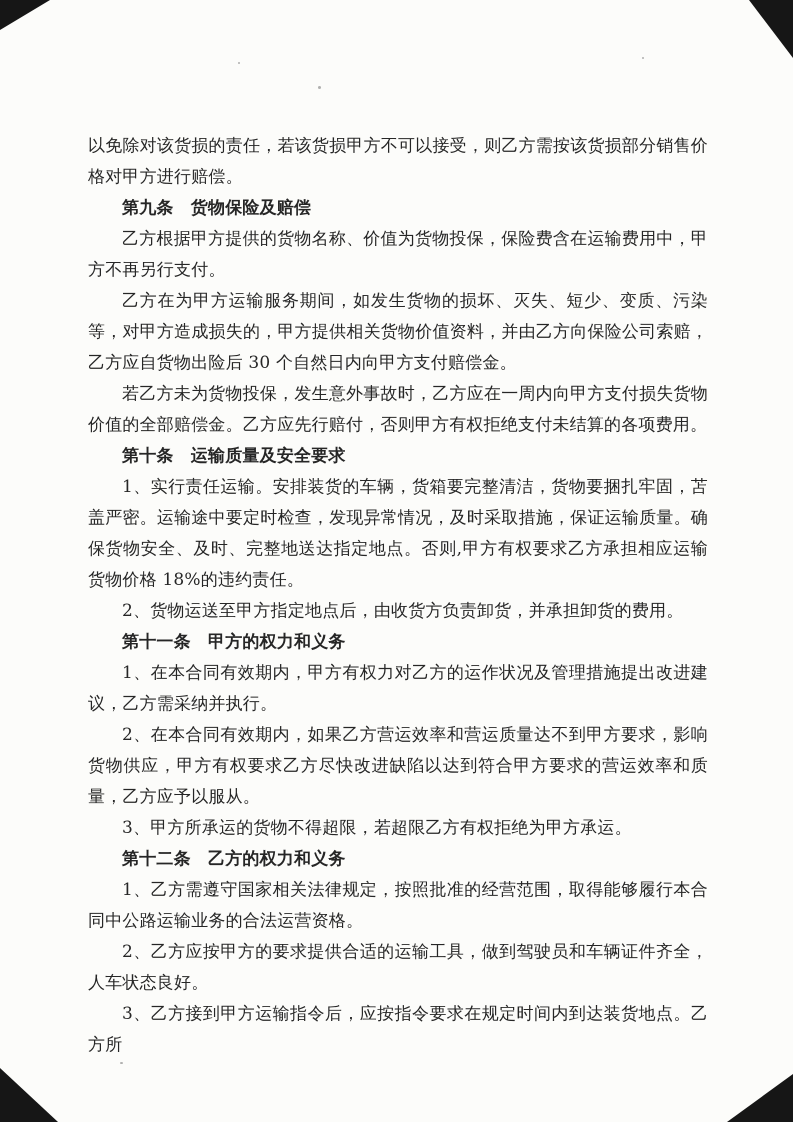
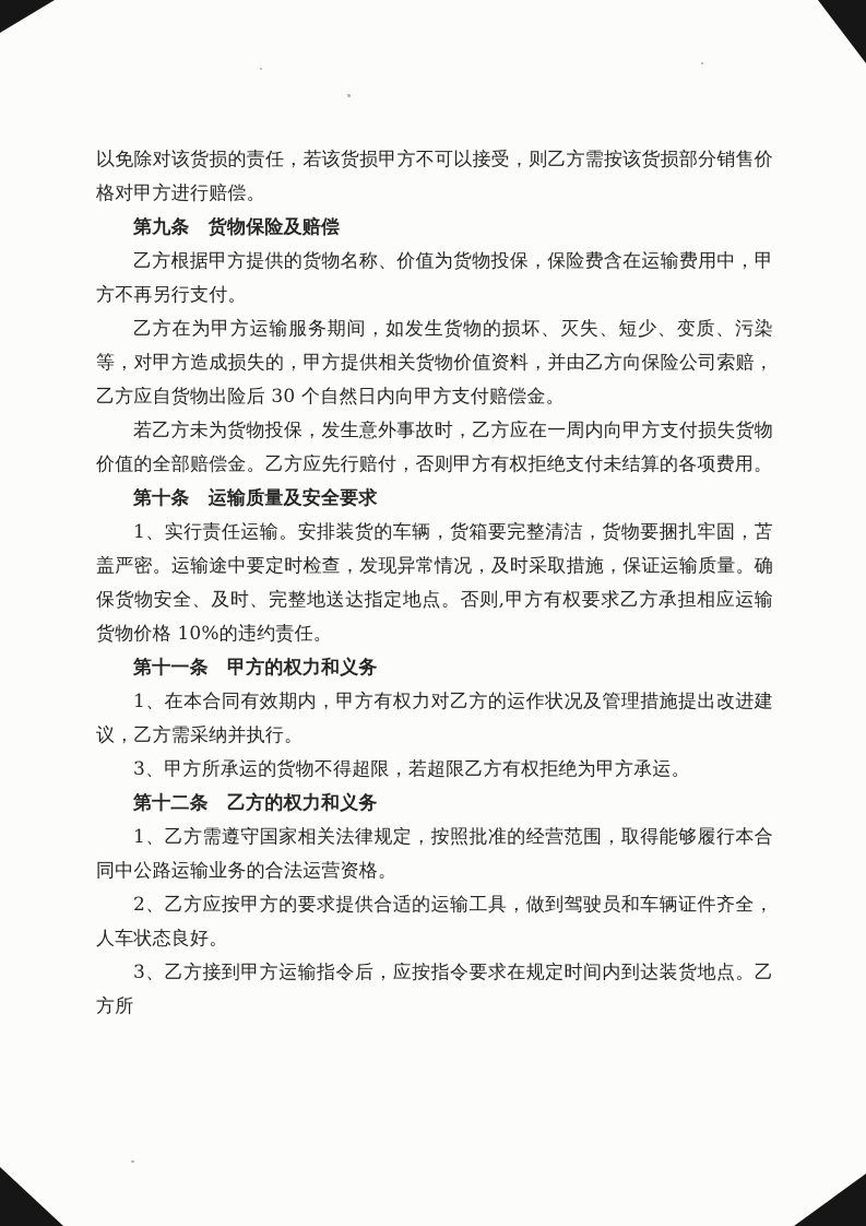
  以免除对该货损的责任，若该货损甲方不可以接受，则乙方需按该货损部分销售价格对甲方进行赔偿。
  第九条 货物保险及赔偿
  乙方根据甲方提供的货物名称、价值为货物投保，保险费含在运输费用中，甲方不再另行支付。
  乙方在为甲方运输服务期间，如发生货物的损坏、灭失、短少、变质、污染等，对甲方造成损失的，甲方提供相关货物价值资料，并由乙方向保险公司索赔，乙方应自货物出险后 30 个自然日内向甲方支付赔偿金。
  若乙方未为货物投保，发生意外事故时，乙方应在一周内向甲方支付损失货物价值的全部赔偿金。乙方应先行赔付，否则甲方有权拒绝支付未结算的各项费用。
  第十条 运输质量及安全要求
- 1、实行责任运输。安排装货的车辆，货箱要完整清洁，货物要捆扎牢固，苫盖严密。运输途中要定时检查，发现异常情况，及时采取措施，保证运输质量。确保货物安全、及时、完整地送达指定地点。否则,甲方有权要求乙方承担相应运输货物价格 18%的违约责任。
+ 1、实行责任运输。安排装货的车辆，货箱要完整清洁，货物要捆扎牢固，苫盖严密。运输途中要定时检查，发现异常情况，及时采取措施，保证运输质量。确保货物安全、及时、完整地送达指定地点。否则,甲方有权要求乙方承担相应运输货物价格 10%的违约责任。
- 2、货物运送至甲方指定地点后，由收货方负责卸货，并承担卸货的费用。
  第十一条 甲方的权力和义务
  1、在本合同有效期内，甲方有权力对乙方的运作状况及管理措施提出改进建议，乙方需采纳并执行。
- 2、在本合同有效期内，如果乙方营运效率和营运质量达不到甲方要求，影响货物供应，甲方有权要求乙方尽快改进缺陷以达到符合甲方要求的营运效率和质量，乙方应予以服从。
  3、甲方所承运的货物不得超限，若超限乙方有权拒绝为甲方承运。
  第十二条 乙方的权力和义务
  1、乙方需遵守国家相关法律规定，按照批准的经营范围，取得能够履行本合同中公路运输业务的合法运营资格。
  2、乙方应按甲方的要求提供合适的运输工具，做到驾驶员和车辆证件齐全，人车状态良好。
  3、乙方接到甲方运输指令后，应按指令要求在规定时间内到达装货地点。乙方所
